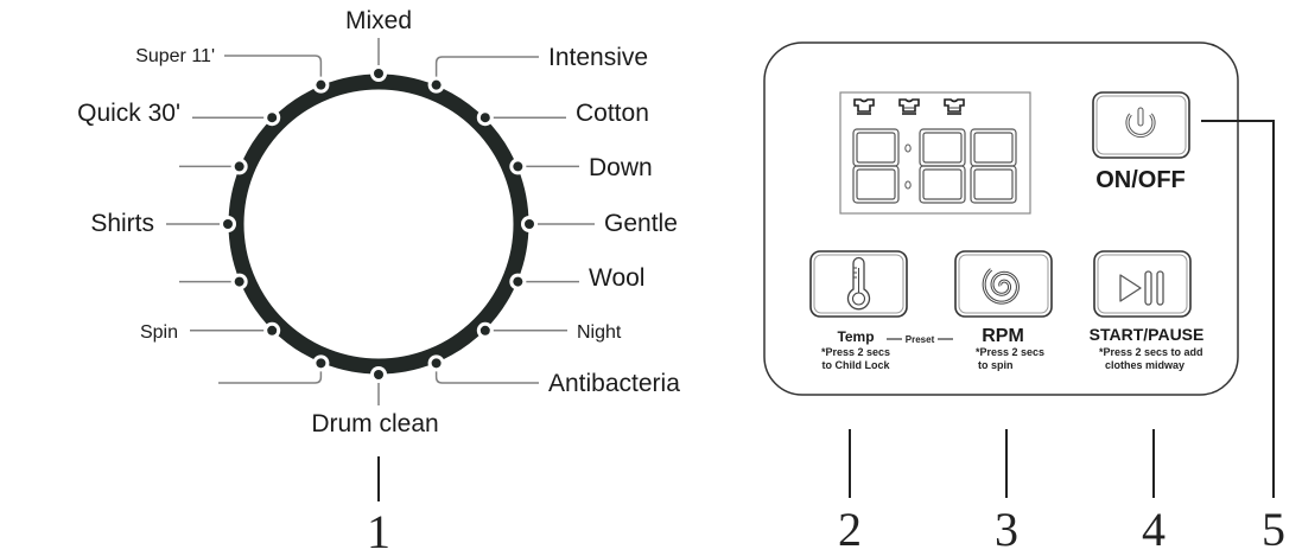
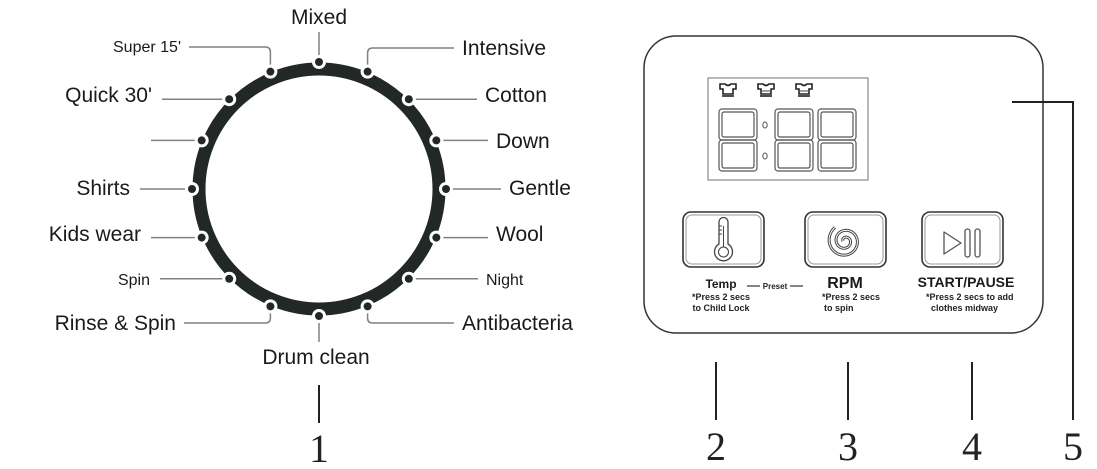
  Mixed
  Intensive
  Cotton
  Down
  Gentle
  Wool
  Night
  Antibacteria
  Drum clean
+ Rinse & Spin
  Spin
+ Kids wear
  Shirts
  Quick 30'
- Super 11'
+ Super 15'
  1
- ON/OFF
  Temp
  *Press 2 secs
  to Child Lock
  Preset
  RPM
  *Press 2 secs
  to spin
  START/PAUSE
  *Press 2 secs to add
  clothes midway
  2
  3
  4
  5
